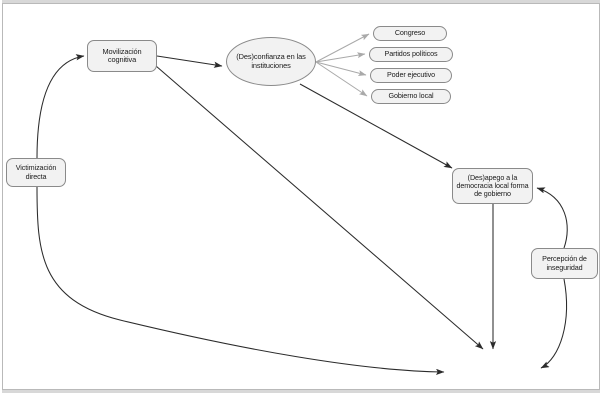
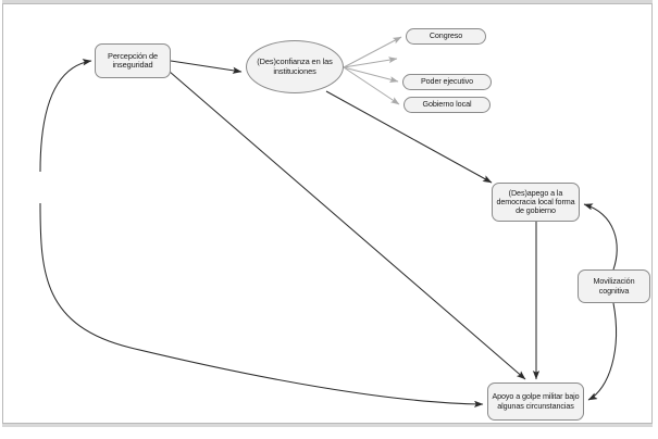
- Victimización directa
- Movilización cognitiva
+ Percepción de inseguridad
  (Des)confianza en las instituciones
  Congreso
- Partidos políticos
  Poder ejecutivo
  Gobierno local
  (Des)apego a la democracia local forma de gobierno
- Percepción de inseguridad
+ Movilización cognitiva
+ Apoyo a golpe militar bajo algunas circunstancias
